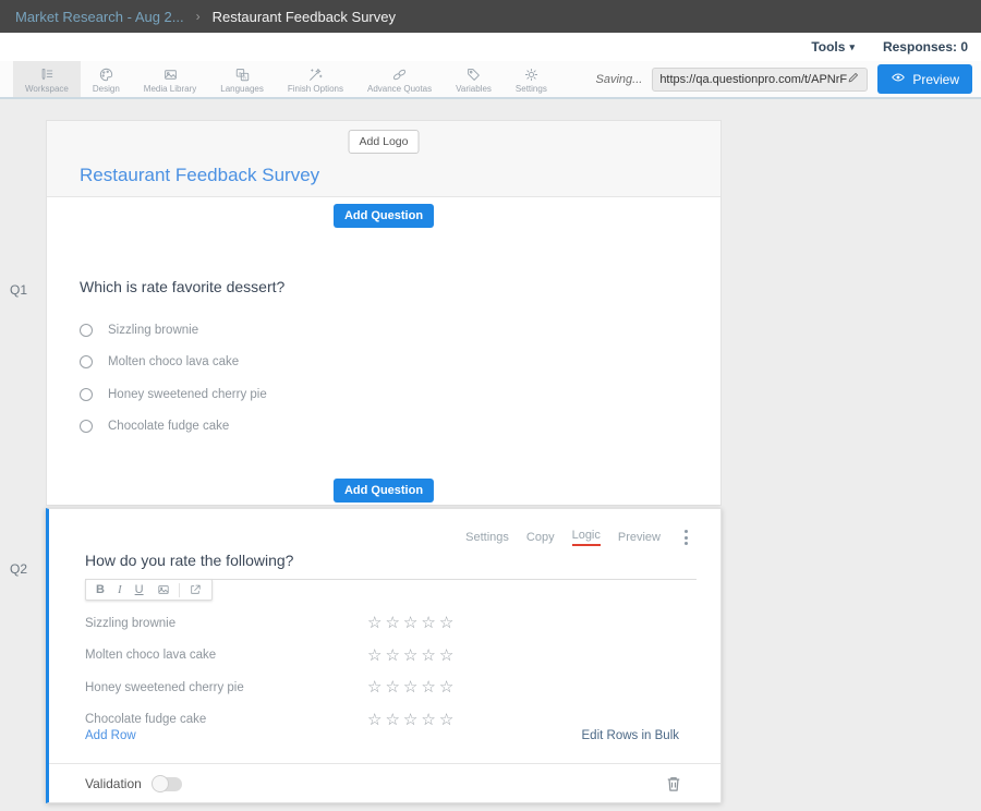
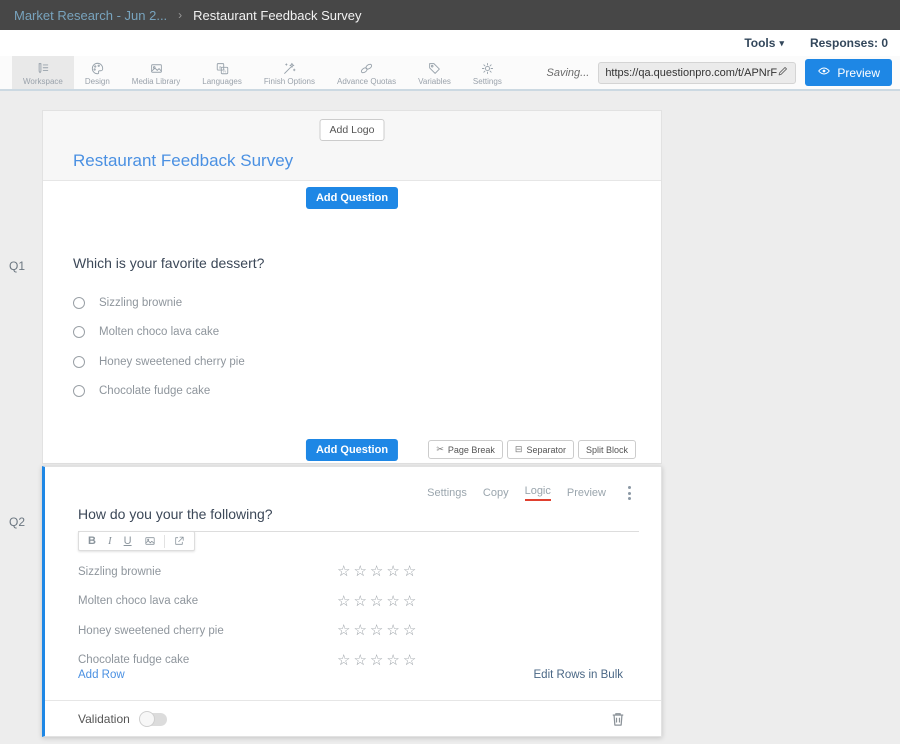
- Market Research - Aug 2...
+ Market Research - Jun 2...
  ›
  Restaurant Feedback Survey
  Tools
  Responses: 0
  Workspace
  Design
  Media Library
  Languages
  Finish Options
  Advance Quotas
  Variables
  Settings
  Saving...
  https://qa.questionpro.com/t/APNrF
  Preview
  Q1
  Q2
  Add Logo
  Restaurant Feedback Survey
  Add Question
- Which is rate favorite dessert?
+ Which is your favorite dessert?
  Sizzling brownie
  Molten choco lava cake
  Honey sweetened cherry pie
  Chocolate fudge cake
  Add Question
+ ✂
+ Page Break
+ ⊟
+ Separator
+ Split Block
  Settings
  Copy
  Logic
  Preview
- How do you rate the following?
+ How do you your the following?
  B
  I
  U
  Sizzling brownie
  ☆
  ☆
  ☆
  ☆
  ☆
  Molten choco lava cake
  ☆
  ☆
  ☆
  ☆
  ☆
  Honey sweetened cherry pie
  ☆
  ☆
  ☆
  ☆
  ☆
  Chocolate fudge cake
  ☆
  ☆
  ☆
  ☆
  ☆
  Add Row
  Edit Rows in Bulk
  Validation
